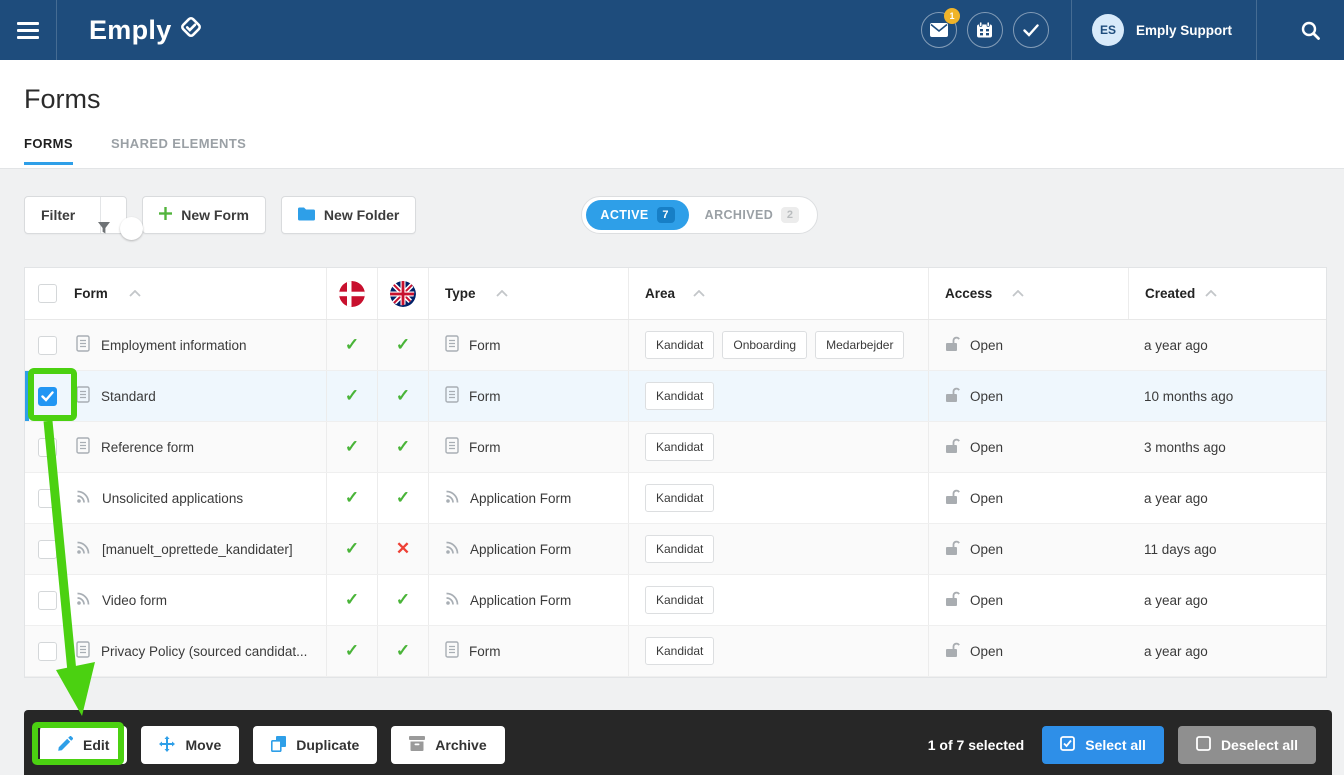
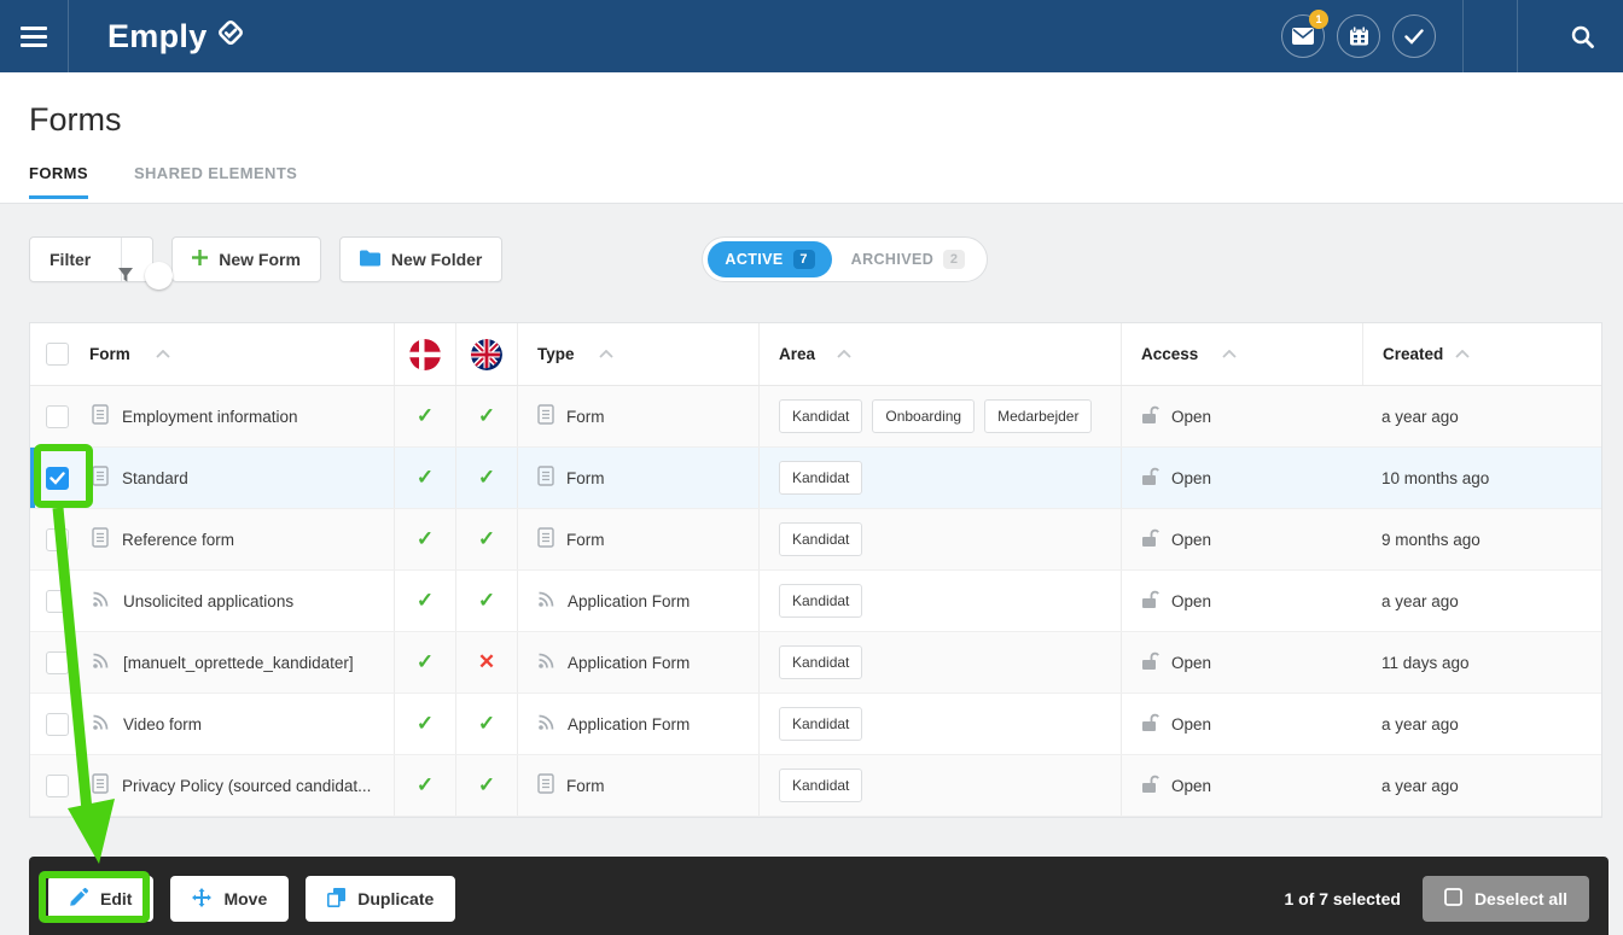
  Emply
  1
- ES
- Emply Support
  Forms
  FORMS
  SHARED ELEMENTS
  Filter
  New Form
  New Folder
  ACTIVE
  7
  ARCHIVED
  2
  Form
  Type
  Area
  Access
  Created
  Employment information
  ✓
  ✓
  Form
  Kandidat
  Onboarding
  Medarbejder
  Open
  a year ago
  Standard
  ✓
  ✓
  Form
  Kandidat
  Open
  10 months ago
  Reference form
  ✓
  ✓
  Form
  Kandidat
  Open
- 3 months ago
+ 9 months ago
  Unsolicited applications
  ✓
  ✓
  Application Form
  Kandidat
  Open
  a year ago
  [manuelt_oprettede_kandidater]
  ✓
  ✕
  Application Form
  Kandidat
  Open
  11 days ago
  Video form
  ✓
  ✓
  Application Form
  Kandidat
  Open
  a year ago
  Privacy Policy (sourced candidat...
  ✓
  ✓
  Form
  Kandidat
  Open
  a year ago
  Edit
  Move
  Duplicate
- Archive
  1 of 7 selected
- Select all
  Deselect all
